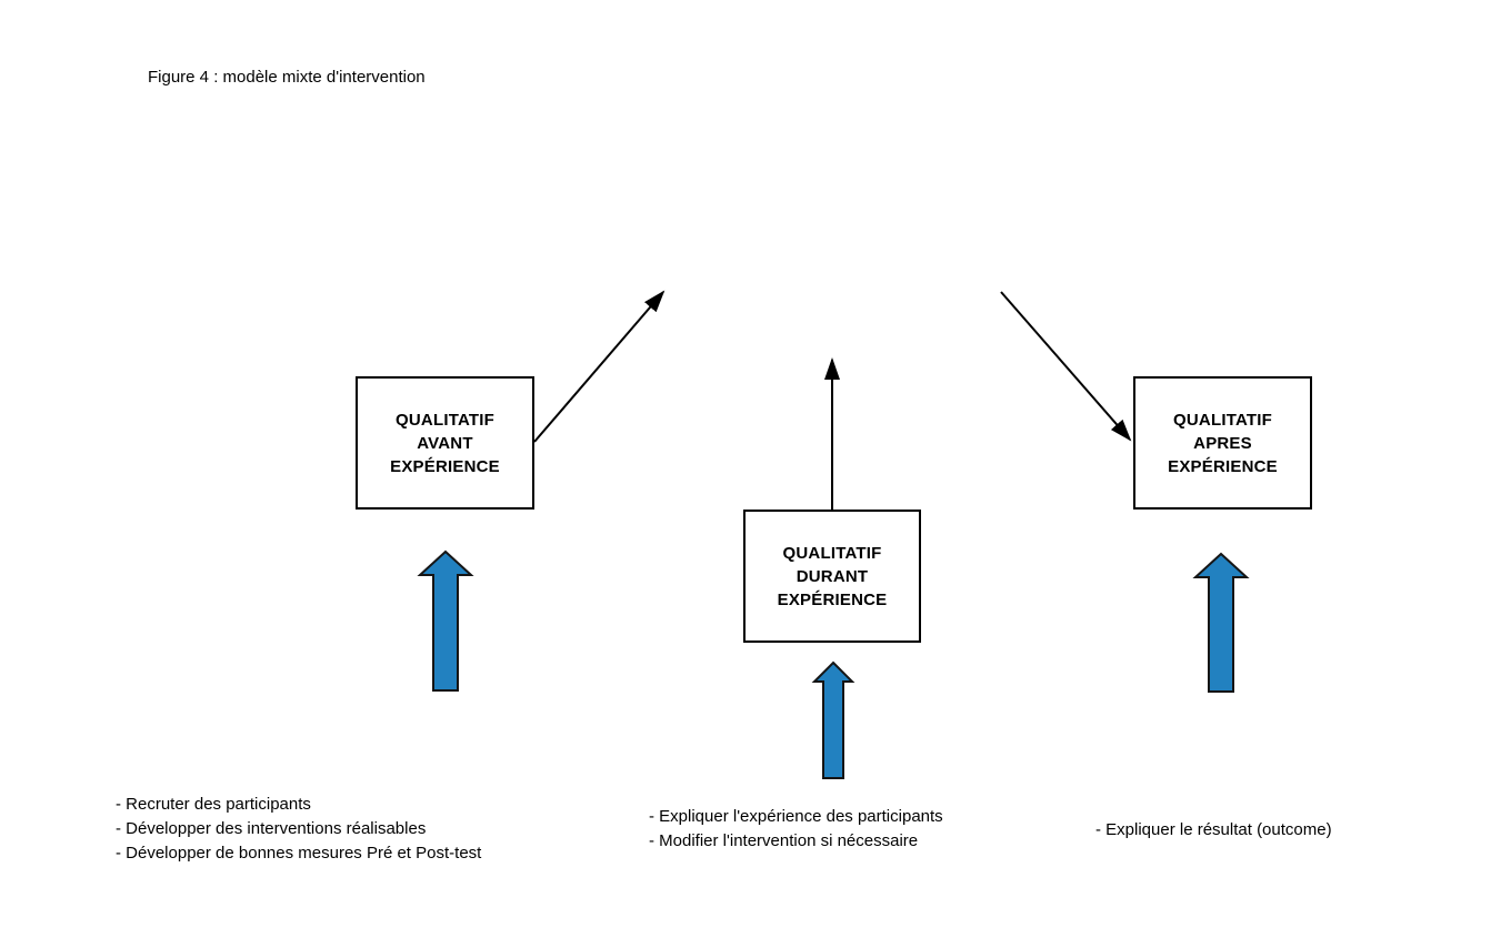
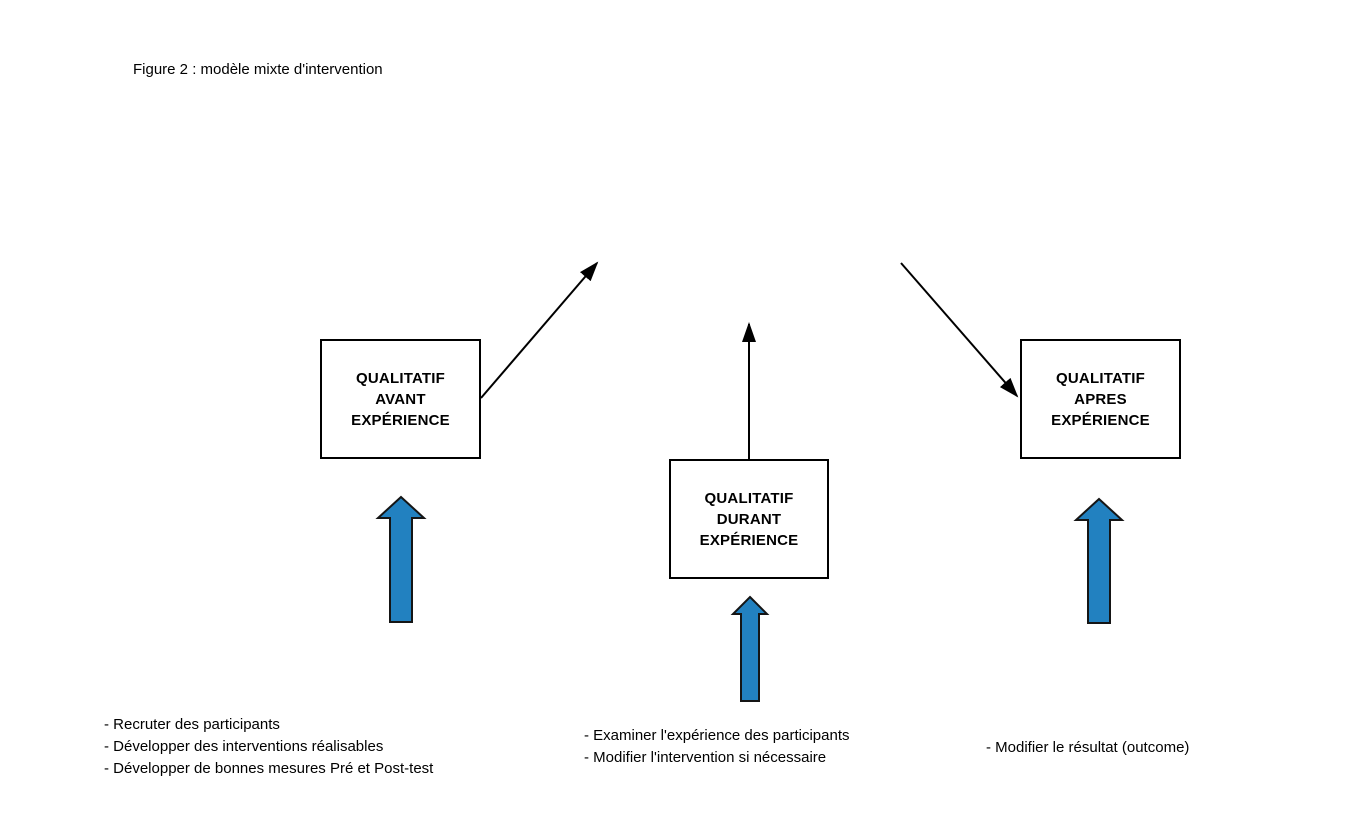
- Figure 4 : modèle mixte d'intervention
+ Figure 2 : modèle mixte d'intervention
  QUALITATIF
  AVANT
  EXPÉRIENCE
  QUALITATIF
  DURANT
  EXPÉRIENCE
  QUALITATIF
  APRES
  EXPÉRIENCE
  - Recruter des participants
  - Développer des interventions réalisables
  - Développer de bonnes mesures Pré et Post-test
- - Expliquer l'expérience des participants
+ - Examiner l'expérience des participants
  - Modifier l'intervention si nécessaire
- - Expliquer le résultat (outcome)
+ - Modifier le résultat (outcome)
